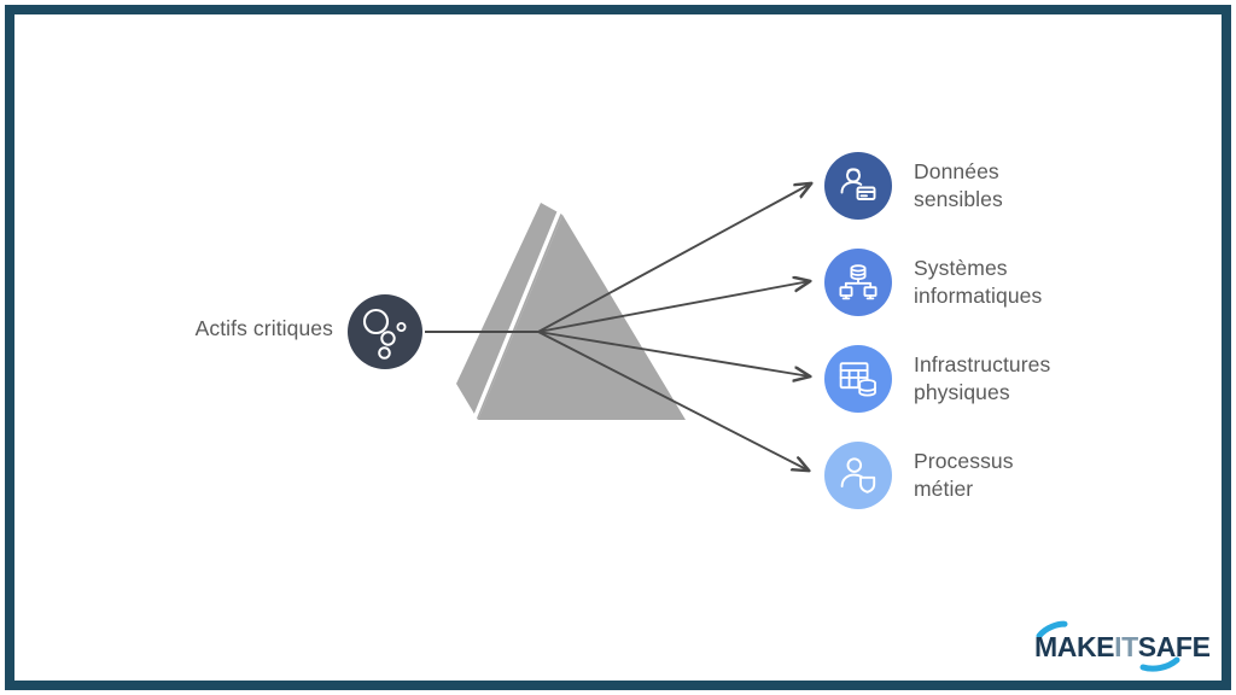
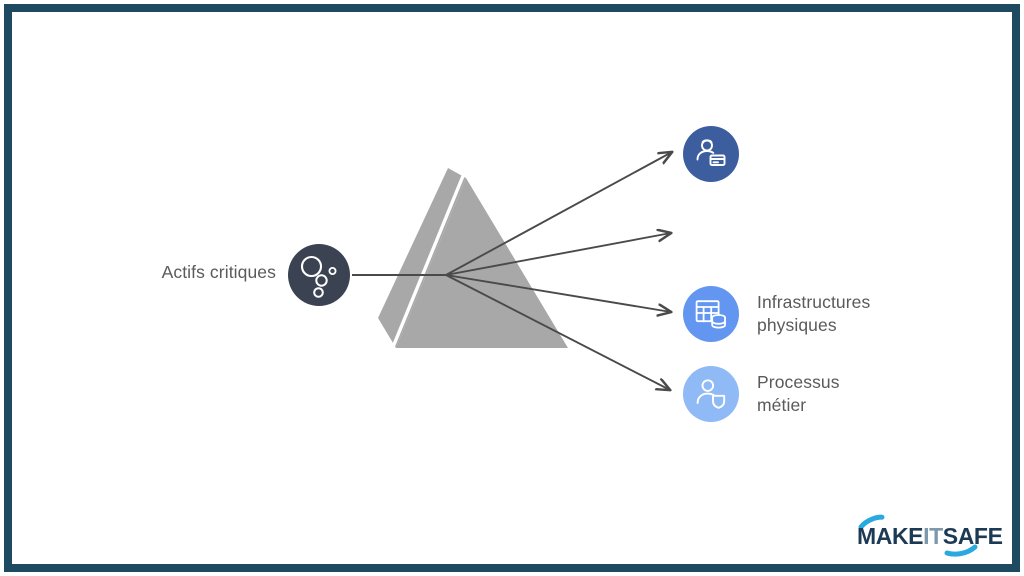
  Actifs critiques
- Données
- sensibles
- Systèmes
- informatiques
  Infrastructures
  physiques
  Processus
  métier
  MAKEITSAFE
